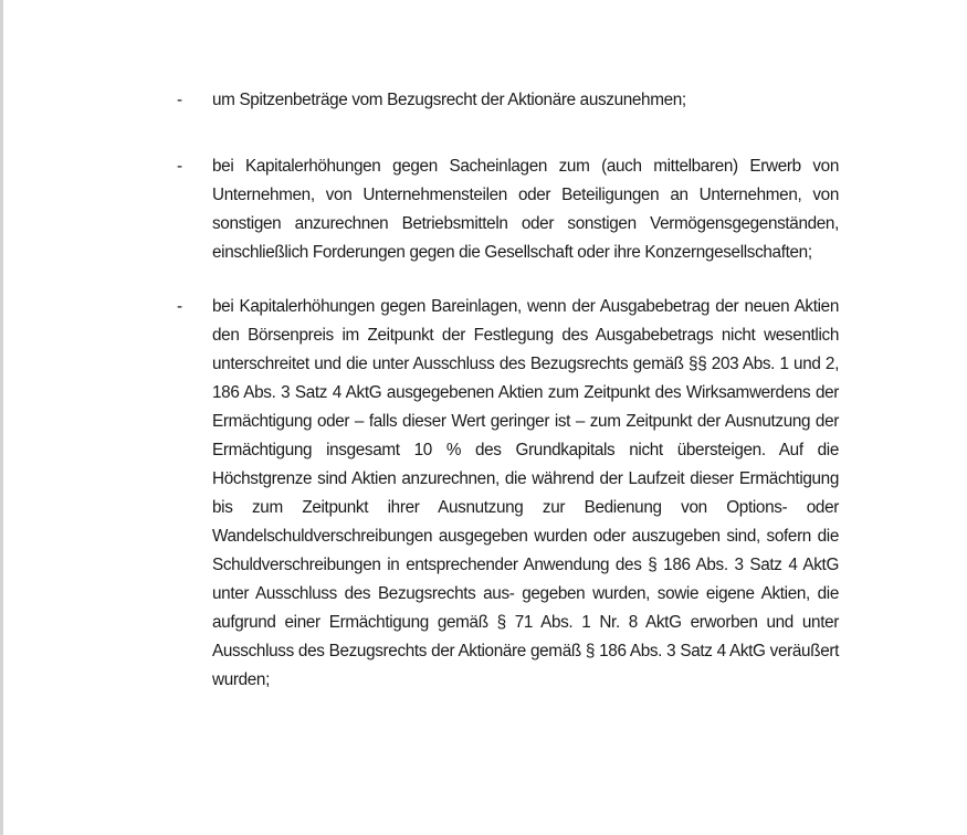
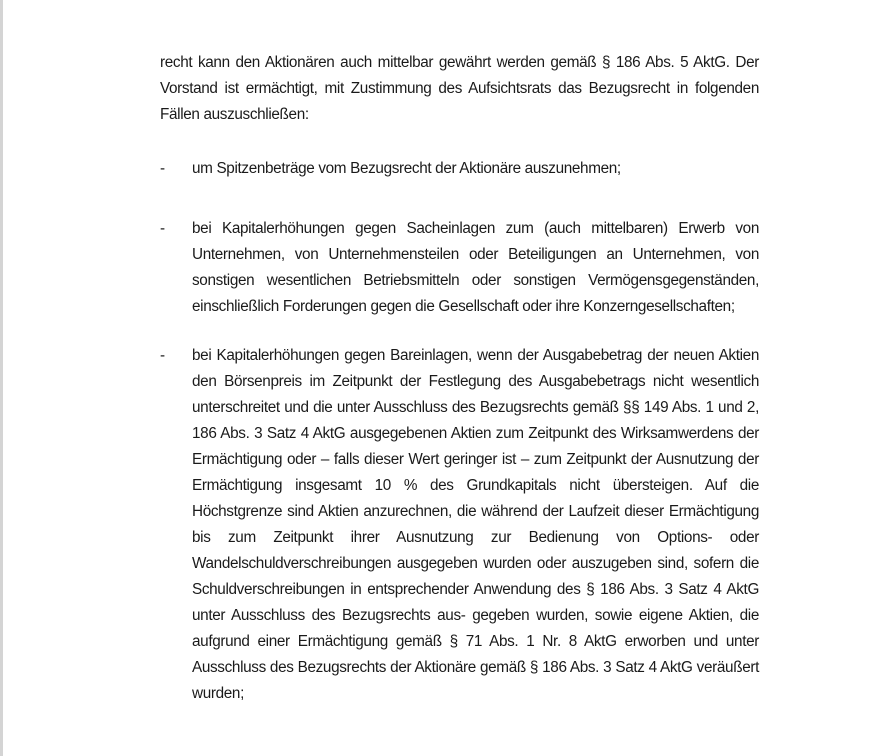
+ recht kann den Aktionären auch mittelbar gewährt werden gemäß § 186 Abs. 5 AktG. Der Vorstand ist ermächtigt, mit Zustimmung des Aufsichtsrats das Bezugsrecht in folgenden Fällen auszuschließen:
  -
  um Spitzenbeträge vom Bezugsrecht der Aktionäre auszunehmen;
  -
- bei Kapitalerhöhungen gegen Sacheinlagen zum (auch mittelbaren) Erwerb von Unternehmen, von Unternehmensteilen oder Beteiligungen an Unternehmen, von sonstigen anzurechnen Betriebsmitteln oder sonstigen Vermögensgegenständen, einschließlich Forderungen gegen die Gesellschaft oder ihre Konzerngesellschaften;
+ bei Kapitalerhöhungen gegen Sacheinlagen zum (auch mittelbaren) Erwerb von Unternehmen, von Unternehmensteilen oder Beteiligungen an Unternehmen, von sonstigen wesentlichen Betriebsmitteln oder sonstigen Vermögensgegenständen, einschließlich Forderungen gegen die Gesellschaft oder ihre Konzerngesellschaften;
  -
- bei Kapitalerhöhungen gegen Bareinlagen, wenn der Ausgabebetrag der neuen Aktien den Börsenpreis im Zeitpunkt der Festlegung des Ausgabebetrags nicht wesentlich unterschreitet und die unter Ausschluss des Bezugsrechts gemäß §§ 203 Abs. 1 und 2, 186 Abs. 3 Satz 4 AktG ausgegebenen Aktien zum Zeitpunkt des Wirksamwerdens der Ermächtigung oder – falls dieser Wert geringer ist – zum Zeitpunkt der Ausnutzung der Ermächtigung insgesamt 10 % des Grundka­pitals nicht übersteigen. Auf die Höchstgrenze sind Aktien anzurechnen, die wäh­rend der Laufzeit dieser Ermächtigung bis zum Zeitpunkt ihrer Ausnutzung zur Bedienung von Options- oder Wandelschuldverschreibungen ausgegeben wurden oder auszugeben sind, sofern die Schuldverschreibungen in entsprechender Anwendung des § 186 Abs. 3 Satz 4 AktG unter Ausschluss des Bezugsrechts aus- gegeben wurden, sowie eigene Aktien, die aufgrund einer Ermächtigung gemäß § 71 Abs. 1 Nr. 8 AktG erworben und unter Ausschluss des Bezugsrechts der Aktionäre gemäß § 186 Abs. 3 Satz 4 AktG veräußert wurden;
+ bei Kapitalerhöhungen gegen Bareinlagen, wenn der Ausgabebetrag der neuen Aktien den Börsenpreis im Zeitpunkt der Festlegung des Ausgabebetrags nicht wesentlich unterschreitet und die unter Ausschluss des Bezugsrechts gemäß §§ 149 Abs. 1 und 2, 186 Abs. 3 Satz 4 AktG ausgegebenen Aktien zum Zeitpunkt des Wirksamwerdens der Ermächtigung oder – falls dieser Wert geringer ist – zum Zeitpunkt der Ausnutzung der Ermächtigung insgesamt 10 % des Grundka­pitals nicht übersteigen. Auf die Höchstgrenze sind Aktien anzurechnen, die wäh­rend der Laufzeit dieser Ermächtigung bis zum Zeitpunkt ihrer Ausnutzung zur Bedienung von Options- oder Wandelschuldverschreibungen ausgegeben wurden oder auszugeben sind, sofern die Schuldverschreibungen in entsprechender Anwendung des § 186 Abs. 3 Satz 4 AktG unter Ausschluss des Bezugsrechts aus- gegeben wurden, sowie eigene Aktien, die aufgrund einer Ermächtigung gemäß § 71 Abs. 1 Nr. 8 AktG erworben und unter Ausschluss des Bezugsrechts der Aktionäre gemäß § 186 Abs. 3 Satz 4 AktG veräußert wurden;
